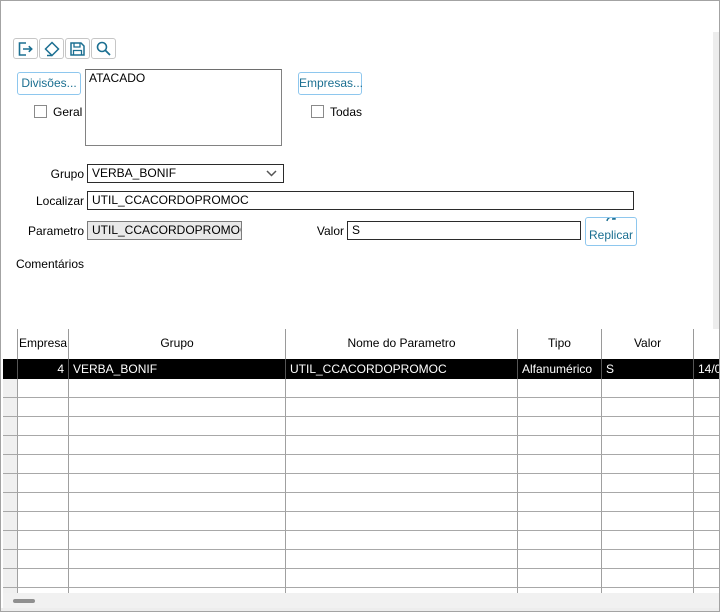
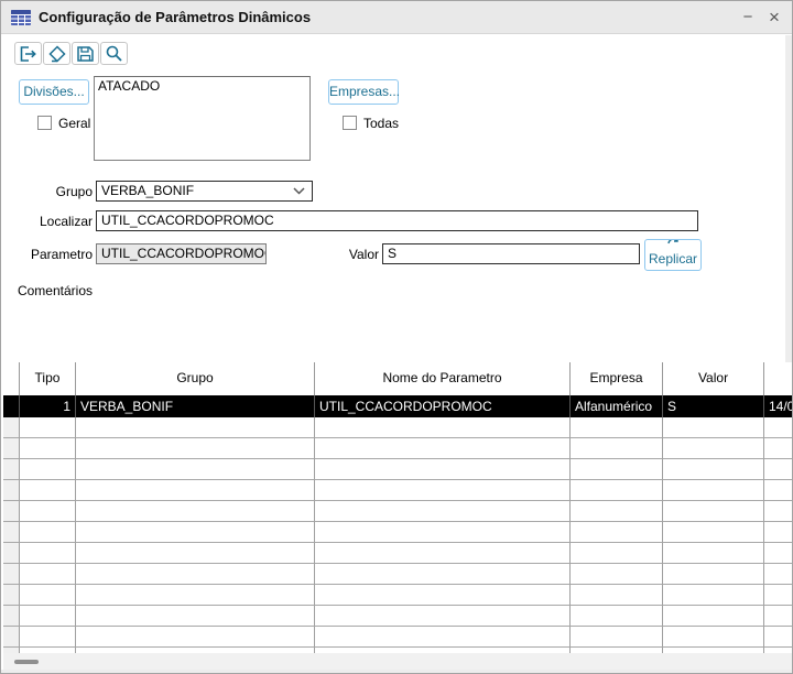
+ Configuração de Parâmetros Dinâmicos
+ −
+ ×
  Divisões...
  Geral
  ATACADO
  Empresas...
  Todas
  Grupo
  VERBA_BONIF
  Localizar
  UTIL_CCACORDOPROMOC
  Parametro
  UTIL_CCACORDOPROMO
  Valor
  S
  Replicar
  Comentários
- Empresa
+ Tipo
  Grupo
  Nome do Parametro
- Tipo
+ Empresa
  Valor
- 4
+ 1
  VERBA_BONIF
  UTIL_CCACORDOPROMOC
  Alfanumérico
  S
  14/0
